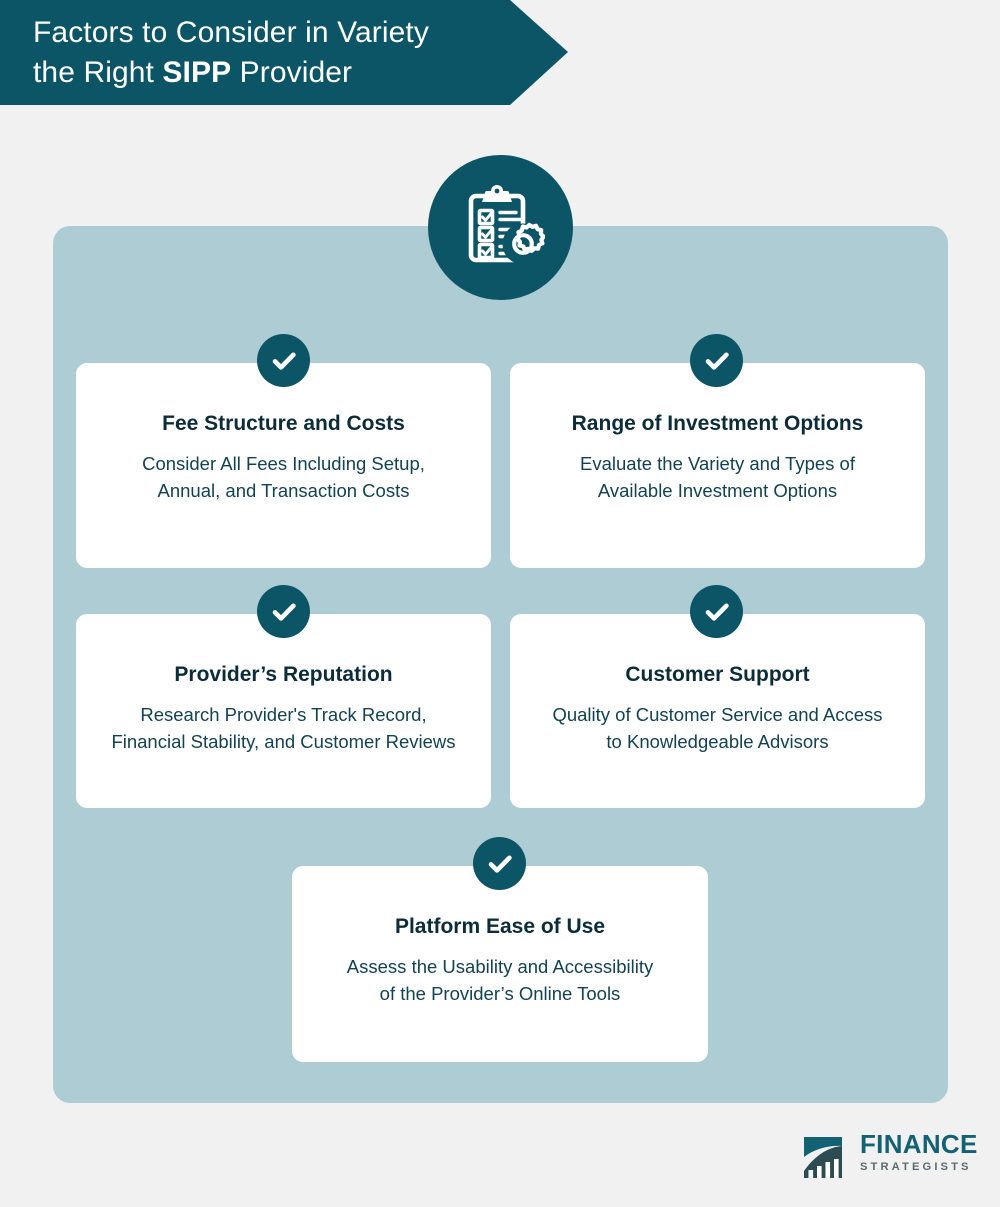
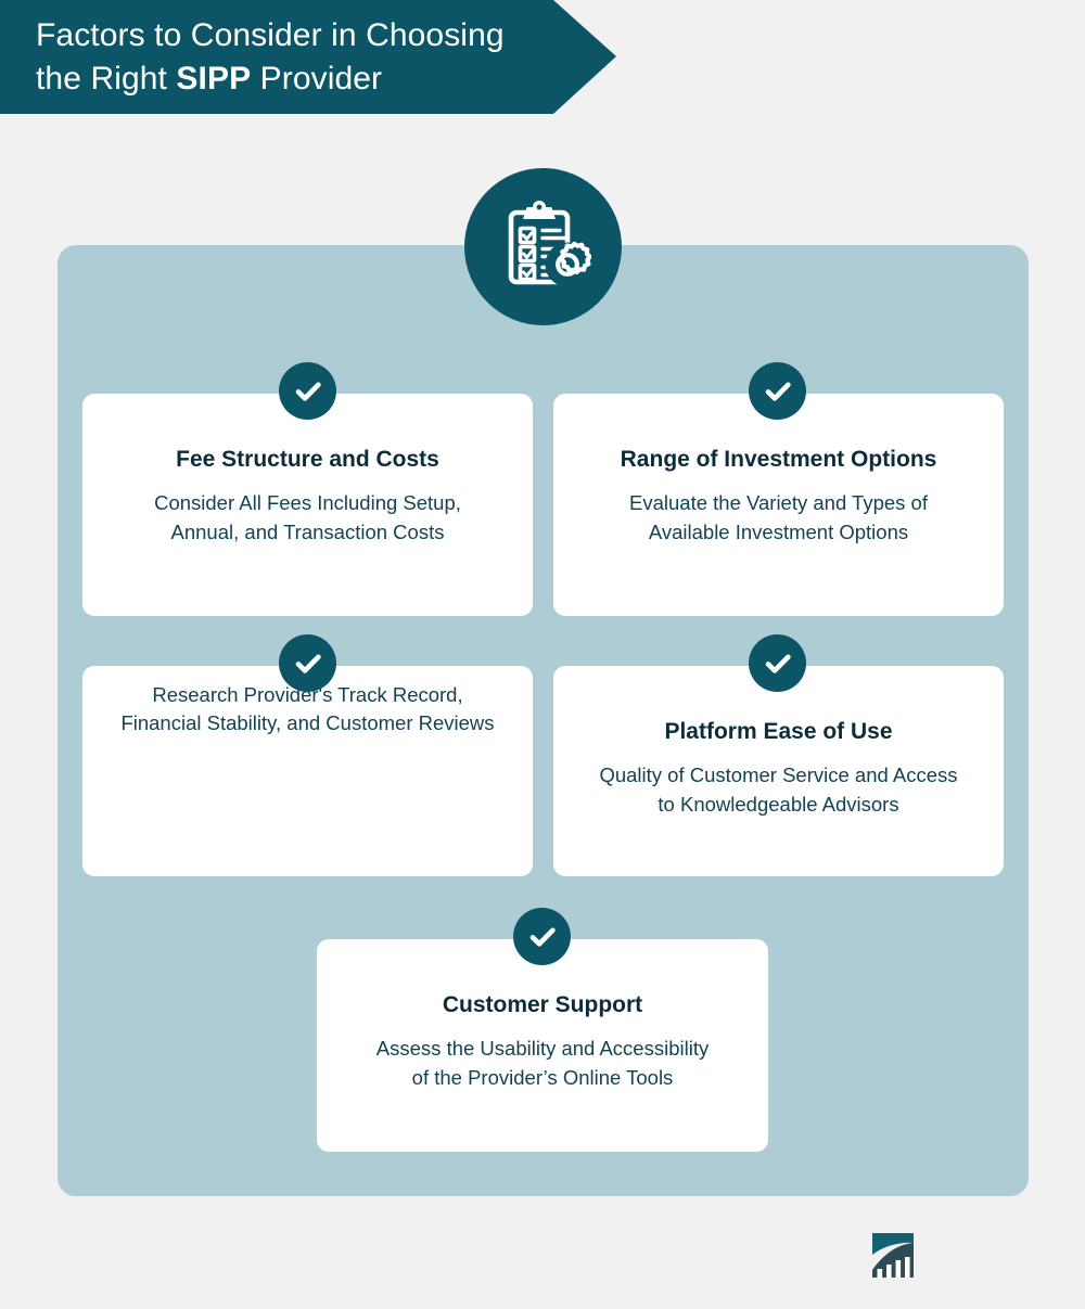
- Factors to Consider in Variety
+ Factors to Consider in Choosing
  the Right SIPP Provider
  Fee Structure and Costs
  Consider All Fees Including Setup,
  Annual, and Transaction Costs
  Range of Investment Options
  Evaluate the Variety and Types of
  Available Investment Options
- Provider’s Reputation
  Research Provider's Track Record,
  Financial Stability, and Customer Reviews
- Customer Support
+ Platform Ease of Use
  Quality of Customer Service and Access
  to Knowledgeable Advisors
- Platform Ease of Use
+ Customer Support
  Assess the Usability and Accessibility
  of the Provider’s Online Tools
- FINANCE
- STRATEGISTS
